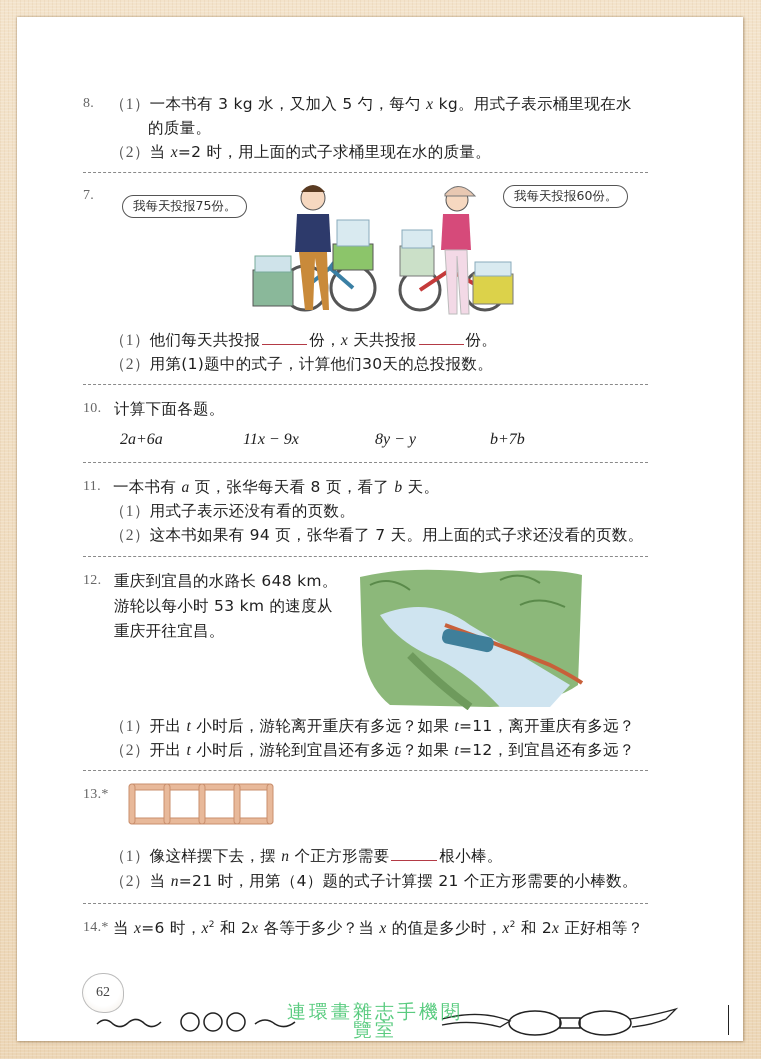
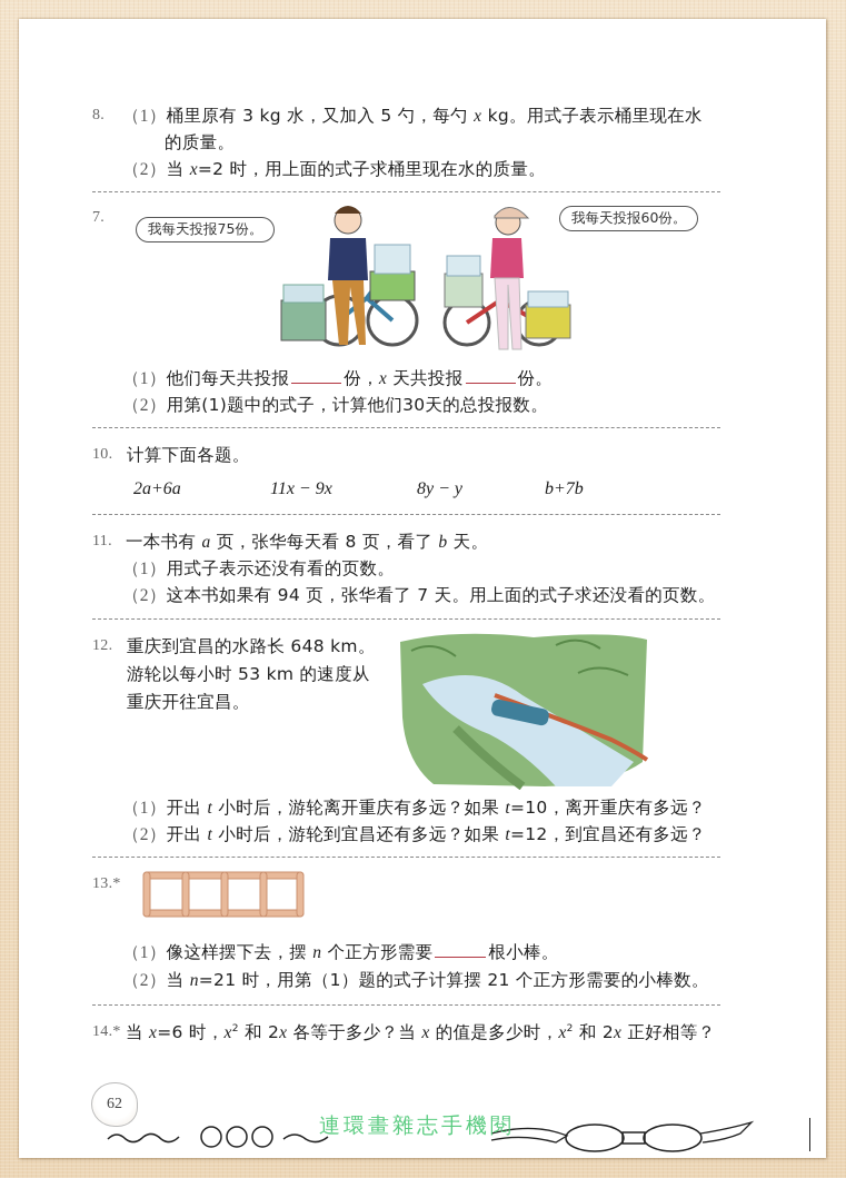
  8.
- （1）一本书有 3 kg 水，又加入 5 勺，每勺 x kg。用式子表示桶里现在水
+ （1）桶里原有 3 kg 水，又加入 5 勺，每勺 x kg。用式子表示桶里现在水
  的质量。
  （2）当 x=2 时，用上面的式子求桶里现在水的质量。
  7.
  我每天投报75份。
  我每天投报60份。
  （1）他们每天共投报 份，x 天共投报 份。
  （2）用第(1)题中的式子，计算他们30天的总投报数。
  10.
  计算下面各题。
  2a+6a
  11x − 9x
  8y − y
  b+7b
  11.
  一本书有 a 页，张华每天看 8 页，看了 b 天。
  （1）用式子表示还没有看的页数。
  （2）这本书如果有 94 页，张华看了 7 天。用上面的式子求还没看的页数。
  12.
  重庆到宜昌的水路长 648 km。
  游轮以每小时 53 km 的速度从
  重庆开往宜昌。
- （1）开出 t 小时后，游轮离开重庆有多远？如果 t=11，离开重庆有多远？
+ （1）开出 t 小时后，游轮离开重庆有多远？如果 t=10，离开重庆有多远？
  （2）开出 t 小时后，游轮到宜昌还有多远？如果 t=12，到宜昌还有多远？
  13.*
  （1）像这样摆下去，摆 n 个正方形需要 根小棒。
- （2）当 n=21 时，用第（4）题的式子计算摆 21 个正方形需要的小棒数。
+ （2）当 n=21 时，用第（1）题的式子计算摆 21 个正方形需要的小棒数。
  14.*
  当 x=6 时，x2 和 2x 各等于多少？当 x 的值是多少时，x2 和 2x 正好相等？
  62
  連環畫雜志手機閱
- 覽室
